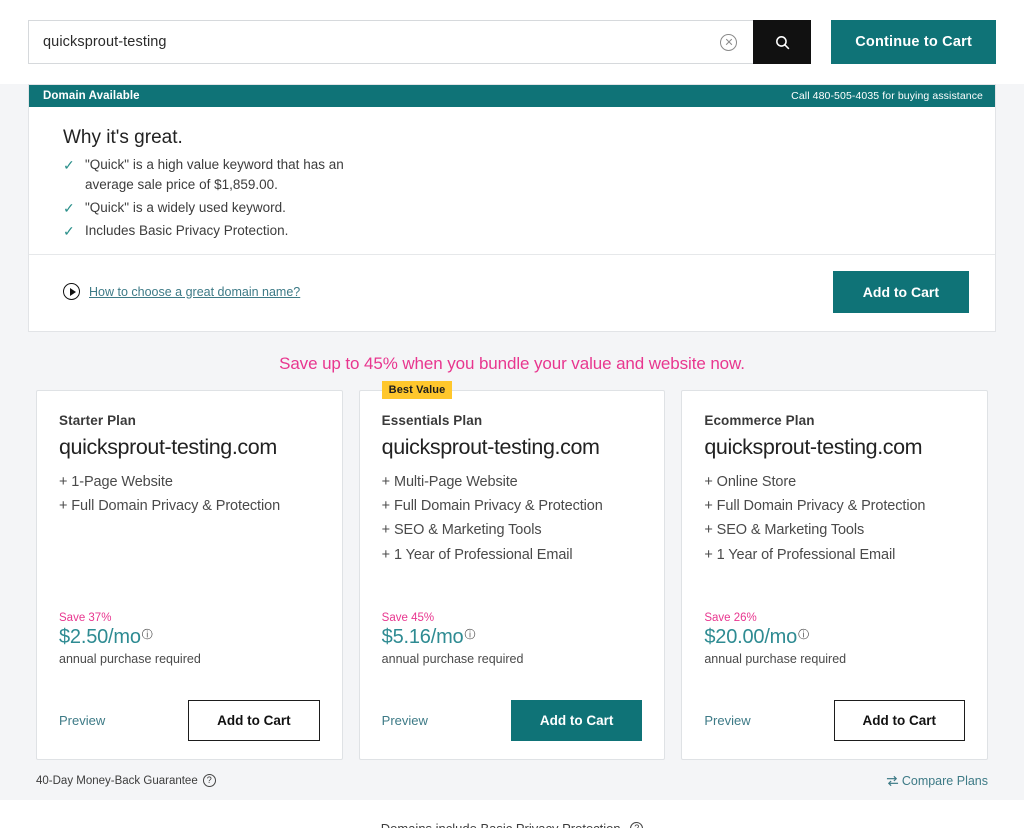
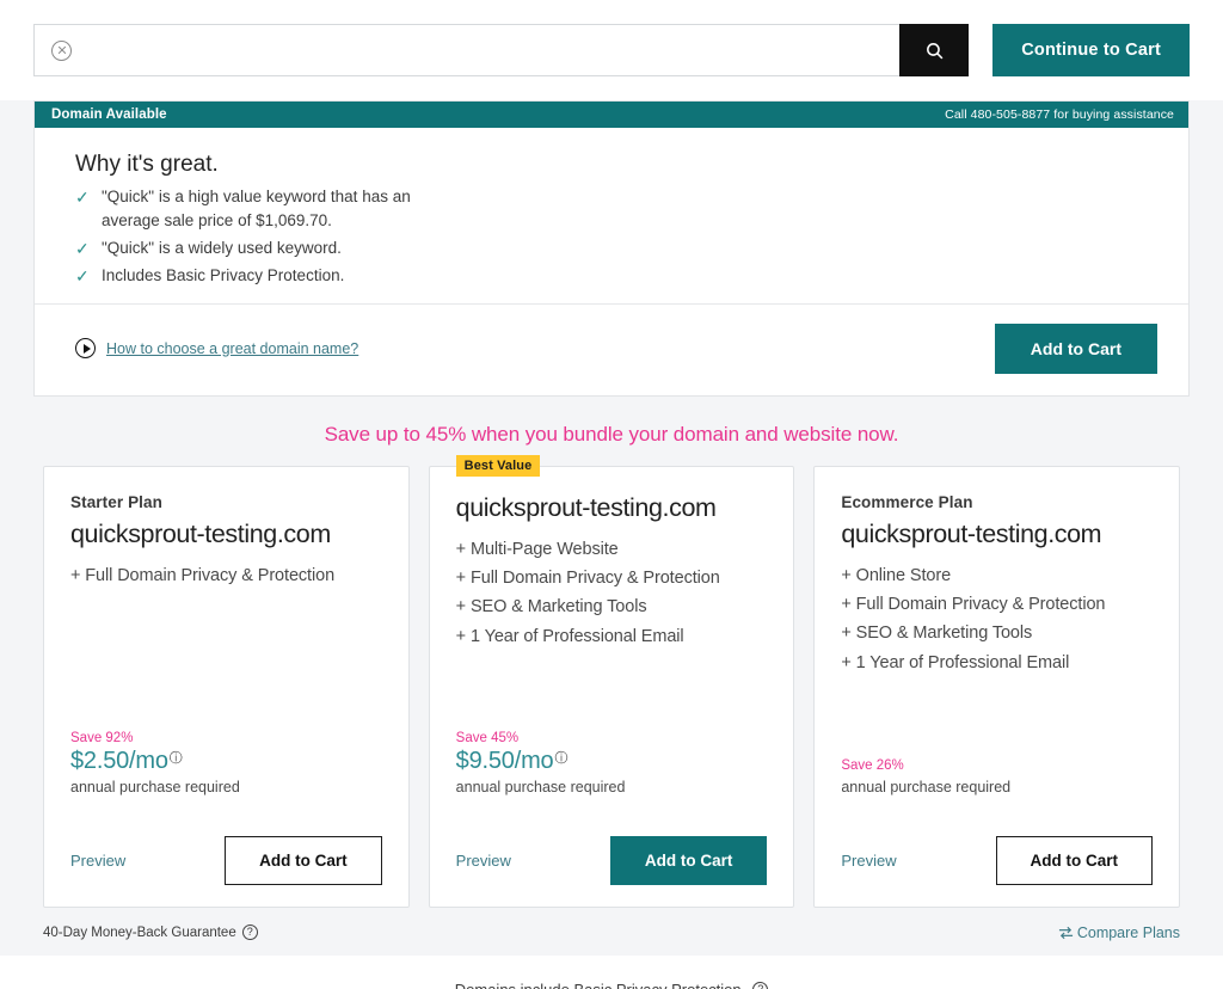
- quicksprout-testing
  Continue to Cart
  Domain Available
- Call 480-505-4035 for buying assistance
+ Call 480-505-8877 for buying assistance
  Why it's great.
  ✓
- "Quick" is a high value keyword that has an average sale price of $1,859.00.
+ "Quick" is a high value keyword that has an average sale price of $1,069.70.
  ✓
  "Quick" is a widely used keyword.
  ✓
  Includes Basic Privacy Protection.
  How to choose a great domain name?
  Add to Cart
- Save up to 45% when you bundle your value and website now.
+ Save up to 45% when you bundle your domain and website now.
  Starter Plan
  quicksprout-testing.com
- + 1-Page Website
  + Full Domain Privacy & Protection
- Save 37%
+ Save 92%
  $2.50/moⓘ
  annual purchase required
  Preview
  Add to Cart
  Best Value
- Essentials Plan
  quicksprout-testing.com
  + Multi-Page Website
  + Full Domain Privacy & Protection
  + SEO & Marketing Tools
  + 1 Year of Professional Email
  Save 45%
- $5.16/moⓘ
+ $9.50/moⓘ
  annual purchase required
  Preview
  Add to Cart
  Ecommerce Plan
  quicksprout-testing.com
  + Online Store
  + Full Domain Privacy & Protection
  + SEO & Marketing Tools
  + 1 Year of Professional Email
  Save 26%
- $20.00/moⓘ
  annual purchase required
  Preview
  Add to Cart
  40-Day Money-Back Guarantee
  ?
  Compare Plans
